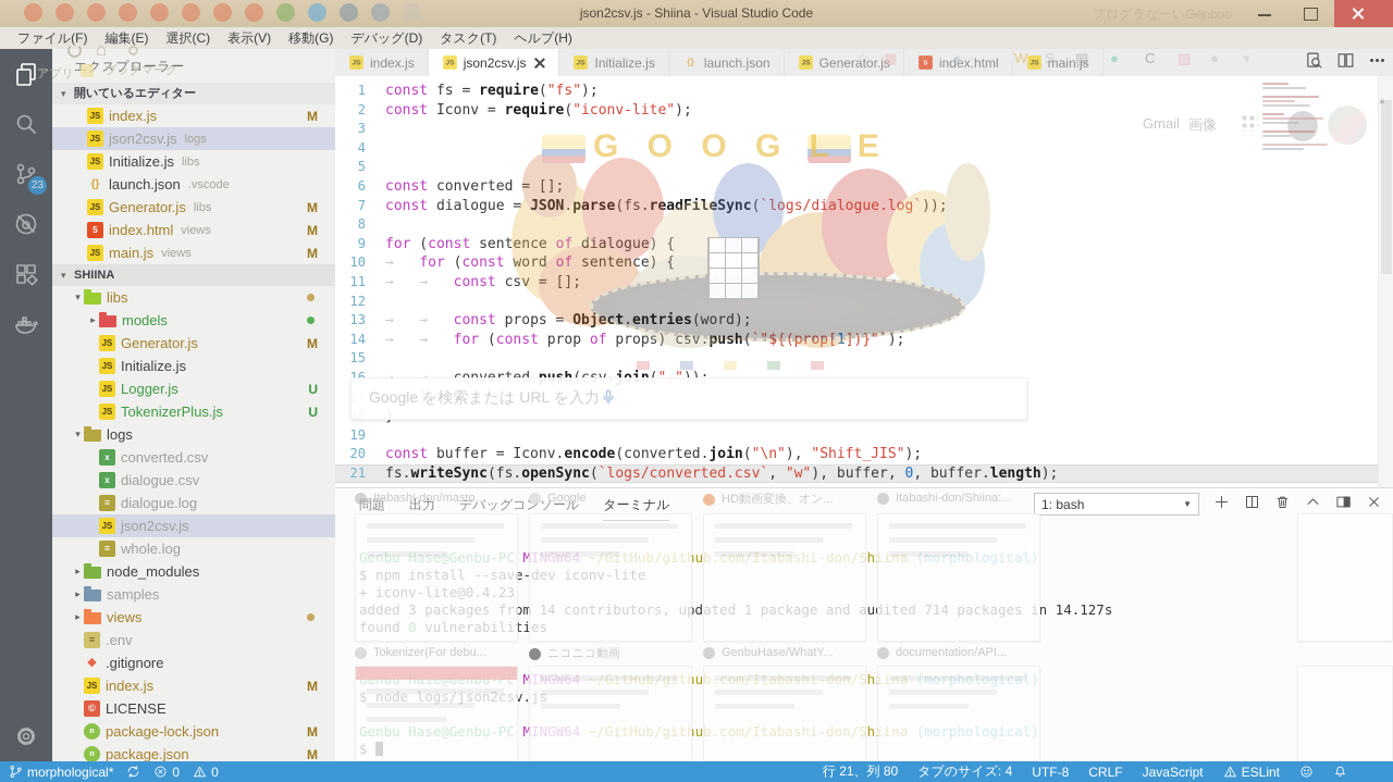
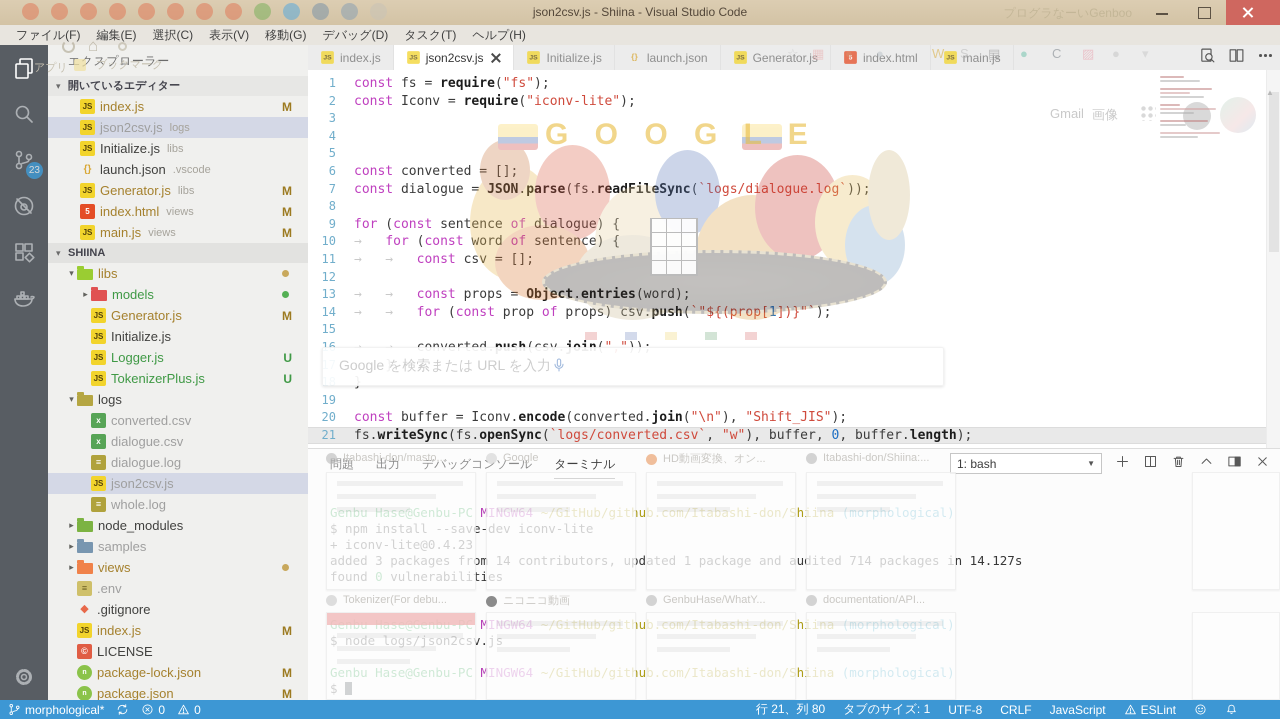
  json2csv.js - Shiina - Visual Studio Code
  プログラなーいGenboo
  ファイル(F)
  編集(E)
  選択(C)
  表示(V)
  移動(G)
  デバッグ(D)
  タスク(T)
  ヘルプ(H)
  23
  エクスプローラー
  ▾
  開いているエディター
  JS
  index.js
  M
  JS
  json2csv.js
  logs
  JS
  Initialize.js
  libs
  {}
  launch.json
  .vscode
  JS
  Generator.js
  libs
  M
  5
  index.html
  views
  M
  JS
  main.js
  views
  M
  ▾
  SHIINA
  ▾
  libs
  ▸
  models
  JS
  Generator.js
  M
  JS
  Initialize.js
  JS
  Logger.js
  U
  JS
  TokenizerPlus.js
  U
  ▾
  logs
  x
  converted.csv
  x
  dialogue.csv
  ≡
  dialogue.log
  JS
  json2csv.js
  ≡
  whole.log
  ▸
  node_modules
  ▸
  samples
  ▸
  views
  ≡
  .env
  ◆
  .gitignore
  JS
  index.js
  M
  ©
  LICENSE
  package-lock.json
  M
  package.json
  M
  index.js
  json2csv.js
  Initialize.js
  {}
  launch.json
  Generator.js
  index.html
  main.js
  1
  const fs = require("fs");
  2
  const Iconv = require("iconv-lite");
  3
  4
  5
  6
  const converted = [];
  7
  const dialogue = JSON.parse(fs.readFileSync(`logs/dialogue.log`));
  8
  9
  for (const sentence of dialogue) {
  10
  → for (const word of sentence) {
  11
  → → const csv = [];
  12
  13
  → → const props = Object.entries(word);
  14
  → → for (const prop of props) csv.push(`"${(prop[1])}"`);
  15
  19
  20
  const buffer = Iconv.encode(converted.join("\n"), "Shift_JIS");
  21
  fs.writeSync(fs.openSync(`logs/converted.csv`, "w"), buffer, 0, buffer.length);
  問題
  出力
  デバッグコンソール
  ターミナル
  1: bash
  ▼
  Genbu Hase@Genbu-PC MINGW64 ~/GitHub/github.com/Itabashi-don/Shiina (morphological)
  $ npm install --save-dev iconv-lite
  + iconv-lite@0.4.23
  added 3 packages from 14 contributors, updated 1 package and audited 714 packages in 14.127s
  found 0 vulnerabilities
  Genbu Hase@Genbu-PC MINGW64 ~/GitHub/github.com/Itabashi-don/Shiina (morphological)
  $ node logs/json2csv.js
  Genbu Hase@Genbu-PC MINGW64 ~/GitHub/github.com/Itabashi-don/Shiina (morphological)
  $
  morphological*
  0
  0
  行 21、列 80
- タブのサイズ: 4
+ タブのサイズ: 1
  UTF-8
  CRLF
  JavaScript
  ESLint
  ⌂
  アプリ
  ブックマーク
  ☆
  ▦
  ●
  ●
  W
  S
  ▤
  ●
  C
  ▨
  Gmail
  画像
  G O O G L E
  Google を検索または URL を入力
  Itabashi-don/masto...
  Google
  HD動画変換、オン...
  Itabashi-don/Shiina:...
  Tokenizer(For debu...
  ニコニコ動画
  GenbuHase/WhatY...
  documentation/API...
  ▲
